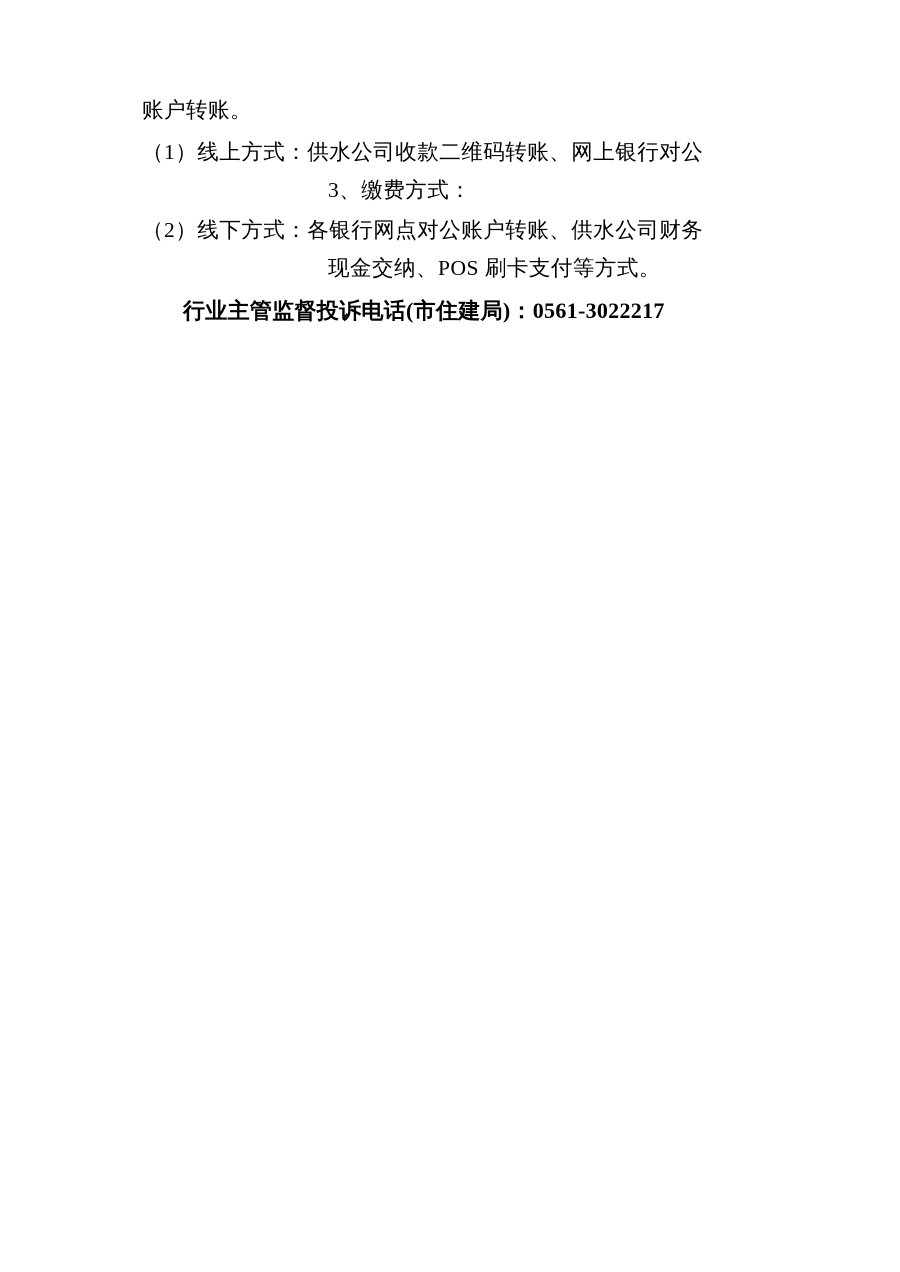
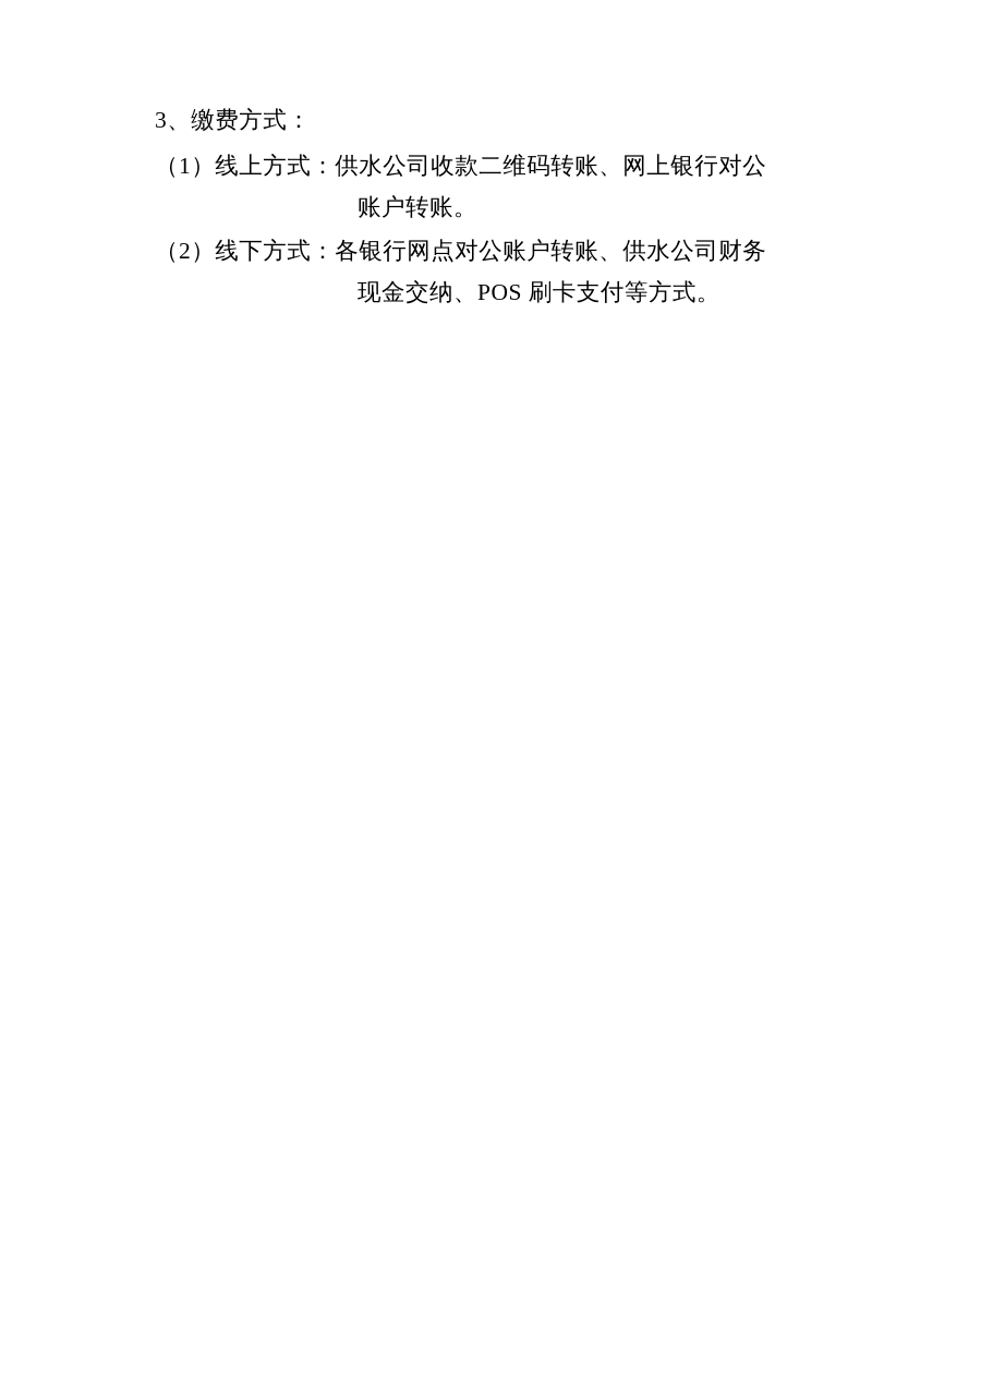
- 账户转账。
+ 3、缴费方式：
  （1）线上方式：供水公司收款二维码转账、网上银行对公
- 3、缴费方式：
+ 账户转账。
  （2）线下方式：各银行网点对公账户转账、供水公司财务
  现金交纳、POS 刷卡支付等方式。
- 行业主管监督投诉电话(市住建局)：0561-3022217
